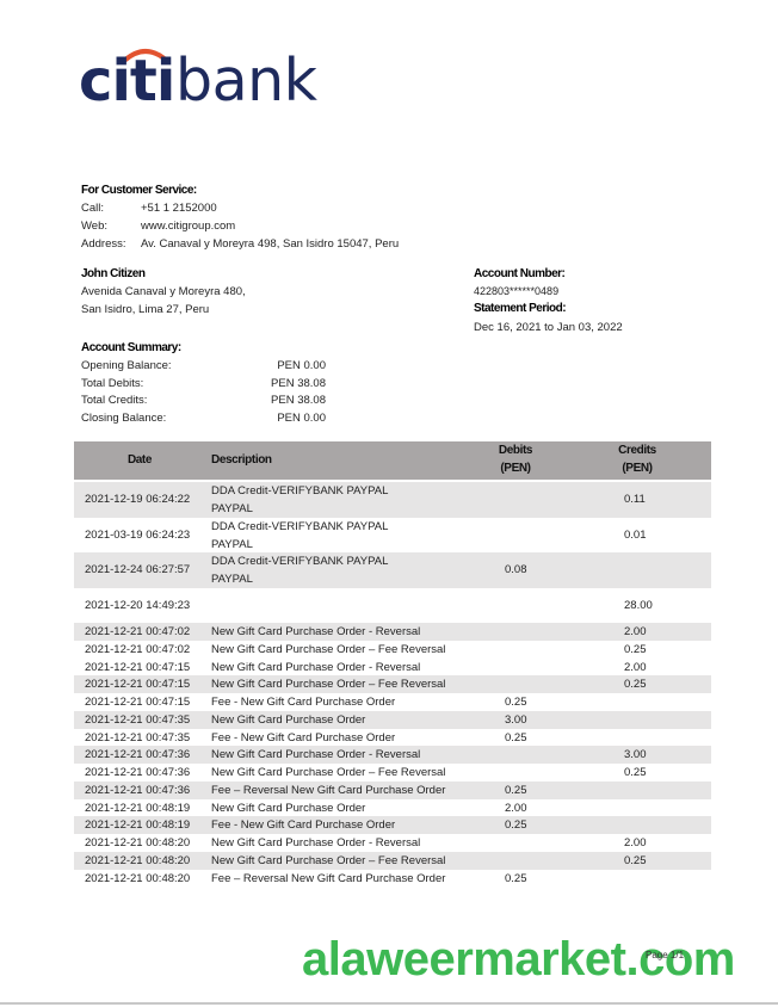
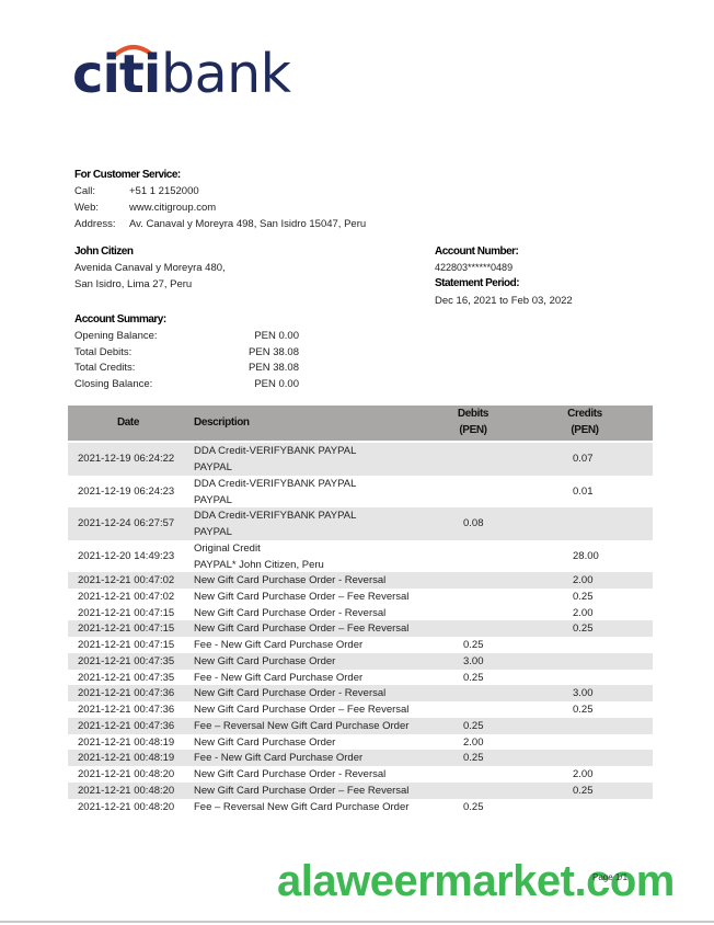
  citi
  bank
  For Customer Service:
  Call:
  +51 1 2152000
  Web:
  www.citigroup.com
  Address:
  Av. Canaval y Moreyra 498, San Isidro 15047, Peru
  John Citizen
  Avenida Canaval y Moreyra 480,
  San Isidro, Lima 27, Peru
  Account Number:
  422803******0489
  Statement Period:
- Dec 16, 2021 to Jan 03, 2022
+ Dec 16, 2021 to Feb 03, 2022
  Account Summary:
  Opening Balance:
  PEN 0.00
  Total Debits:
  PEN 38.08
  Total Credits:
  PEN 38.08
  Closing Balance:
  PEN 0.00
  Date
  Description
  Debits
  (PEN)
  Credits
  (PEN)
  2021-12-19 06:24:22
  DDA Credit-VERIFYBANK PAYPAL
  PAYPAL
- 0.11
+ 0.07
- 2021-03-19 06:24:23
+ 2021-12-19 06:24:23
  DDA Credit-VERIFYBANK PAYPAL
  PAYPAL
  0.01
  2021-12-24 06:27:57
  DDA Credit-VERIFYBANK PAYPAL
  PAYPAL
  0.08
  2021-12-20 14:49:23
+ Original Credit
+ PAYPAL* John Citizen, Peru
  28.00
  2021-12-21 00:47:02
  New Gift Card Purchase Order - Reversal
  2.00
  2021-12-21 00:47:02
  New Gift Card Purchase Order – Fee Reversal
  0.25
  2021-12-21 00:47:15
  New Gift Card Purchase Order - Reversal
  2.00
  2021-12-21 00:47:15
  New Gift Card Purchase Order – Fee Reversal
  0.25
  2021-12-21 00:47:15
  Fee - New Gift Card Purchase Order
  0.25
  2021-12-21 00:47:35
  New Gift Card Purchase Order
  3.00
  2021-12-21 00:47:35
  Fee - New Gift Card Purchase Order
  0.25
  2021-12-21 00:47:36
  New Gift Card Purchase Order - Reversal
  3.00
  2021-12-21 00:47:36
  New Gift Card Purchase Order – Fee Reversal
  0.25
  2021-12-21 00:47:36
  Fee – Reversal New Gift Card Purchase Order
  0.25
  2021-12-21 00:48:19
  New Gift Card Purchase Order
  2.00
  2021-12-21 00:48:19
  Fee - New Gift Card Purchase Order
  0.25
  2021-12-21 00:48:20
  New Gift Card Purchase Order - Reversal
  2.00
  2021-12-21 00:48:20
  New Gift Card Purchase Order – Fee Reversal
  0.25
  2021-12-21 00:48:20
  Fee – Reversal New Gift Card Purchase Order
  0.25
  alaweermarket.com
  Page 1/1
